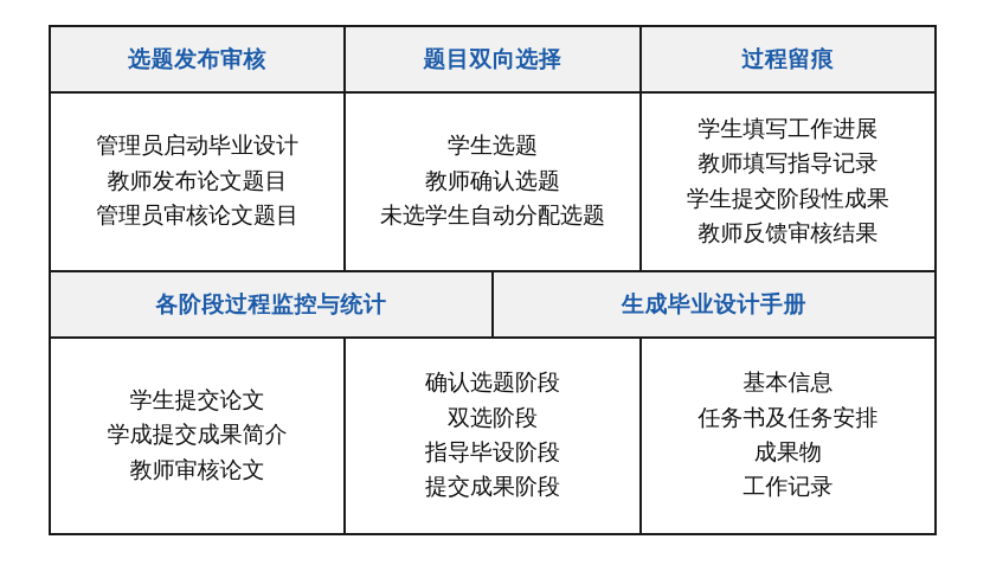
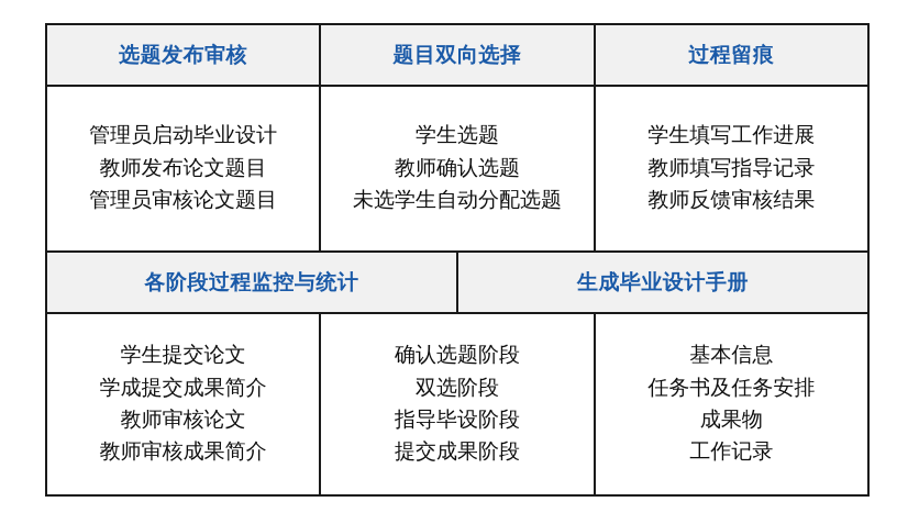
  选题发布审核
  题目双向选择
  过程留痕
  管理员启动毕业设计
  教师发布论文题目
  管理员审核论文题目
  学生选题
  教师确认选题
  未选学生自动分配选题
  学生填写工作进展
  教师填写指导记录
- 学生提交阶段性成果
  教师反馈审核结果
  各阶段过程监控与统计
  生成毕业设计手册
  学生提交论文
  学成提交成果简介
  教师审核论文
+ 教师审核成果简介
  确认选题阶段
  双选阶段
  指导毕设阶段
  提交成果阶段
  基本信息
  任务书及任务安排
  成果物
  工作记录
